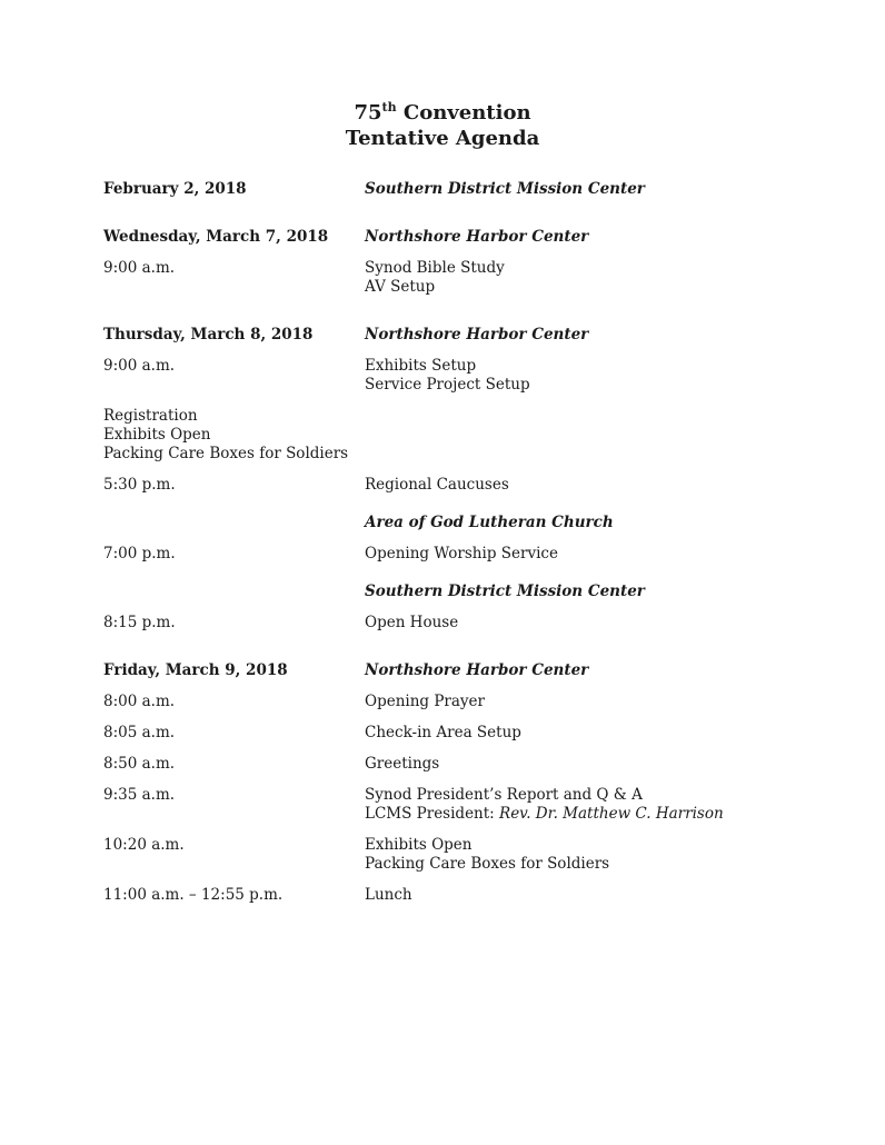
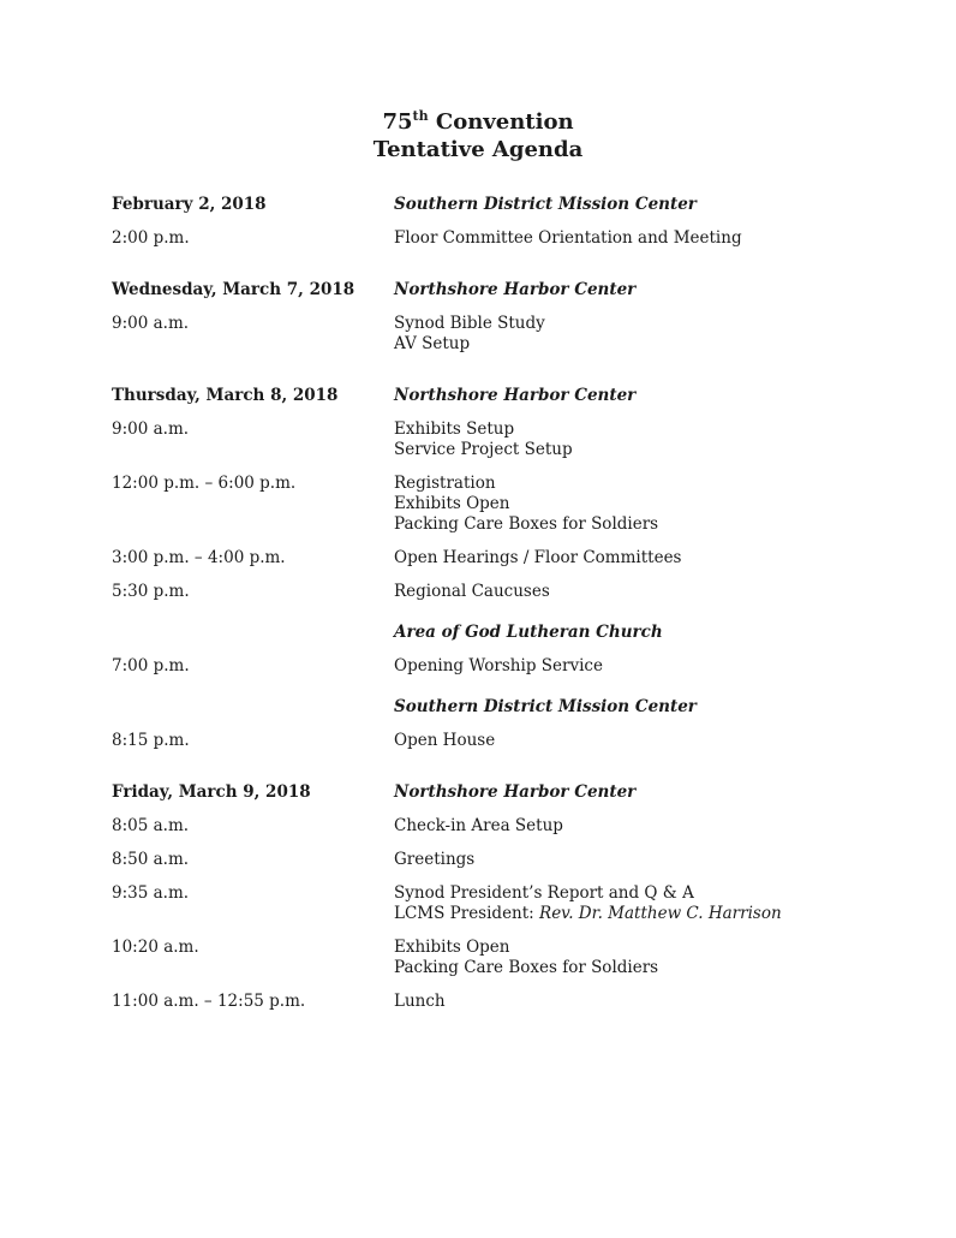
  75th Convention
  Tentative Agenda
  February 2, 2018
  Southern District Mission Center
+ 2:00 p.m.
+ Floor Committee Orientation and Meeting
  Wednesday, March 7, 2018
  Northshore Harbor Center
  9:00 a.m.
  Synod Bible Study
  AV Setup
  Thursday, March 8, 2018
  Northshore Harbor Center
  9:00 a.m.
  Exhibits Setup
  Service Project Setup
+ 12:00 p.m. – 6:00 p.m.
  Registration
  Exhibits Open
  Packing Care Boxes for Soldiers
+ 3:00 p.m. – 4:00 p.m.
+ Open Hearings / Floor Committees
  5:30 p.m.
  Regional Caucuses
  Area of God Lutheran Church
  7:00 p.m.
  Opening Worship Service
  Southern District Mission Center
  8:15 p.m.
  Open House
  Friday, March 9, 2018
  Northshore Harbor Center
- 8:00 a.m.
- Opening Prayer
  8:05 a.m.
  Check-in Area Setup
  8:50 a.m.
  Greetings
  9:35 a.m.
  Synod President’s Report and Q & A
  LCMS President: Rev. Dr. Matthew C. Harrison
  10:20 a.m.
  Exhibits Open
  Packing Care Boxes for Soldiers
  11:00 a.m. – 12:55 p.m.
  Lunch
